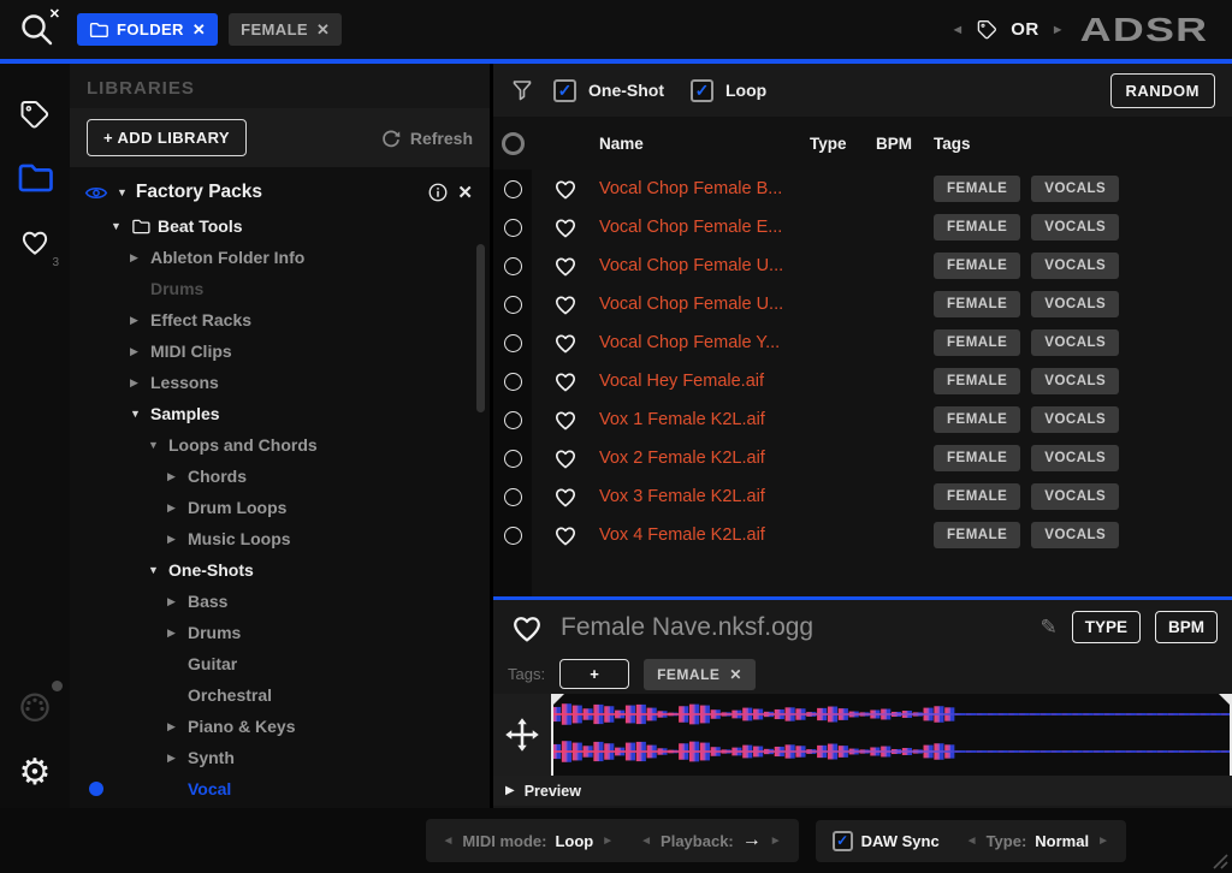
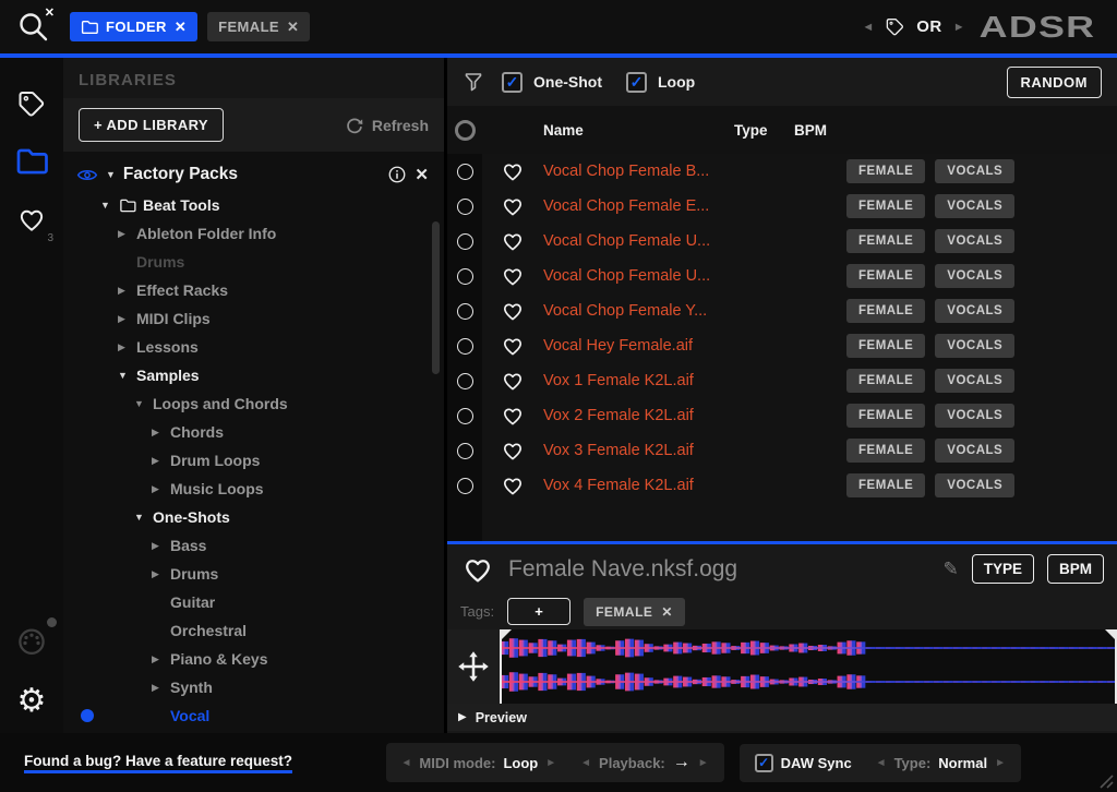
  ✕
  FOLDER
  ✕
  FEMALE
  ✕
  ◄
  OR
  ►
  ADSR
  3
  ⚙
  LIBRARIES
  + ADD LIBRARY
  Refresh
  ▼
  Factory Packs
  ✕
  ▼
  Beat Tools
  ▶
  Ableton Folder Info
  Drums
  ▶
  Effect Racks
  ▶
  MIDI Clips
  ▶
  Lessons
  ▼
  Samples
  ▼
  Loops and Chords
  ▶
  Chords
  ▶
  Drum Loops
  ▶
  Music Loops
  ▼
  One-Shots
  ▶
  Bass
  ▶
  Drums
  Guitar
  Orchestral
  ▶
  Piano & Keys
  ▶
  Synth
  Vocal
  ✓
  One-Shot
  ✓
  Loop
  RANDOM
  Name
  Type
  BPM
- Tags
  Vocal Chop Female B...
  FEMALE
  VOCALS
  Vocal Chop Female E...
  FEMALE
  VOCALS
  Vocal Chop Female U...
  FEMALE
  VOCALS
  Vocal Chop Female U...
  FEMALE
  VOCALS
  Vocal Chop Female Y...
  FEMALE
  VOCALS
  Vocal Hey Female.aif
  FEMALE
  VOCALS
  Vox 1 Female K2L.aif
  FEMALE
  VOCALS
  Vox 2 Female K2L.aif
  FEMALE
  VOCALS
  Vox 3 Female K2L.aif
  FEMALE
  VOCALS
  Vox 4 Female K2L.aif
  FEMALE
  VOCALS
  Female Nave.nksf.ogg
  ✎
  TYPE
  BPM
  Tags:
  +
  FEMALE
  ✕
  ▶
  Preview
+ Found a bug? Have a feature request?
  ◄
  MIDI mode:
  Loop
  ►
  ◄
  Playback:
  →
  ►
  ✓
  DAW Sync
  ◄
  Type:
  Normal
  ►
